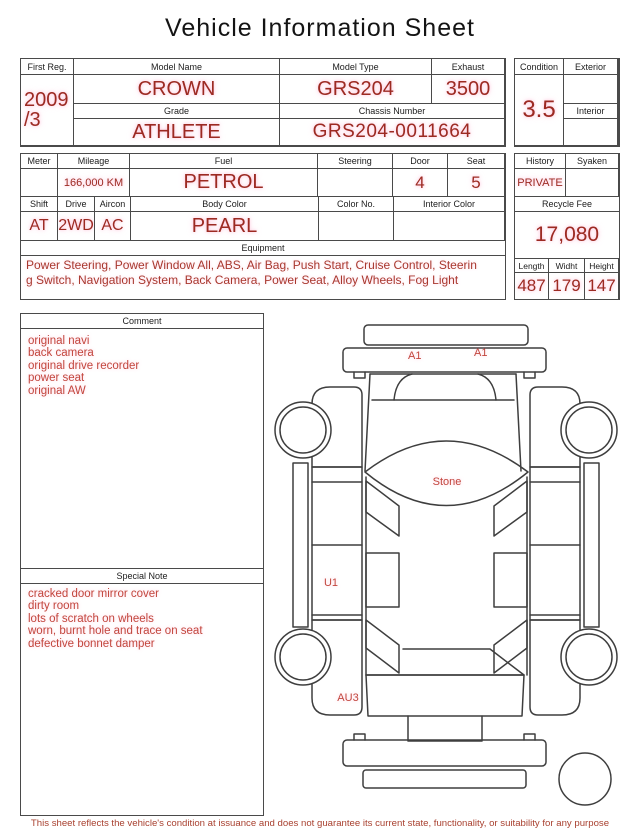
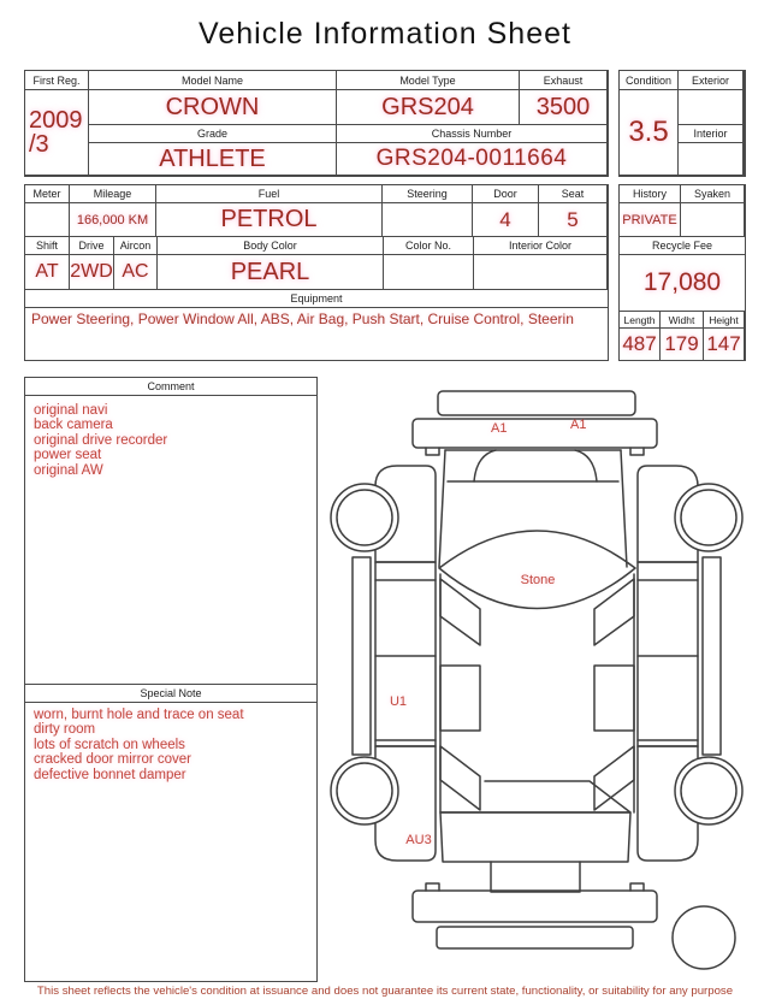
  Vehicle Information Sheet
  First Reg.
  Model Name
  Model Type
  Exhaust
  2009
  /3
  CROWN
  GRS204
  3500
  Grade
  Chassis Number
  ATHLETE
  GRS204-0011664
  Condition
  Exterior
  3.5
  Interior
  Meter
  Mileage
  Fuel
  Steering
  Door
  Seat
  166,000 KM
  PETROL
  4
  5
  Shift
  Drive
  Aircon
  Body Color
  Color No.
  Interior Color
  AT
  2WD
  AC
  PEARL
  Equipment
  Power Steering, Power Window All, ABS, Air Bag, Push Start, Cruise Control, Steerin
- g Switch, Navigation System, Back Camera, Power Seat, Alloy Wheels, Fog Light
  History
  Syaken
  PRIVATE
  Recycle Fee
  17,080
  Length
  Widht
  Height
  487
  179
  147
  Comment
  original navi
  back camera
  original drive recorder
  power seat
  original AW
  Special Note
- cracked door mirror cover
+ worn, burnt hole and trace on seat
  dirty room
  lots of scratch on wheels
- worn, burnt hole and trace on seat
+ cracked door mirror cover
  defective bonnet damper
  A1
  A1
  Stone
  U1
  AU3
  This sheet reflects the vehicle's condition at issuance and does not guarantee its current state, functionality, or suitability for any purpose
